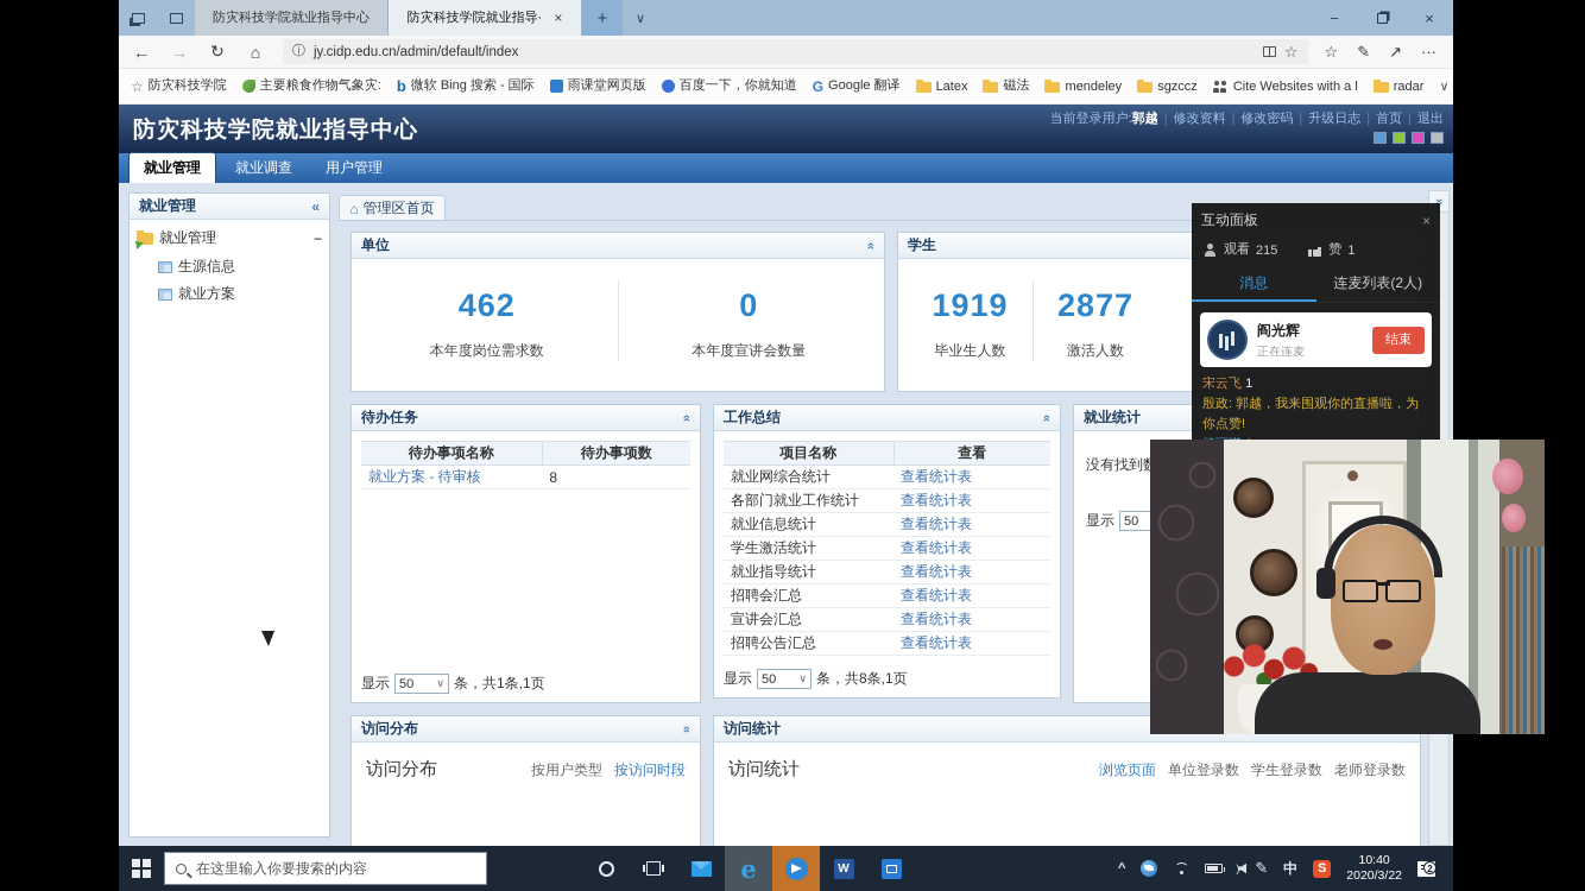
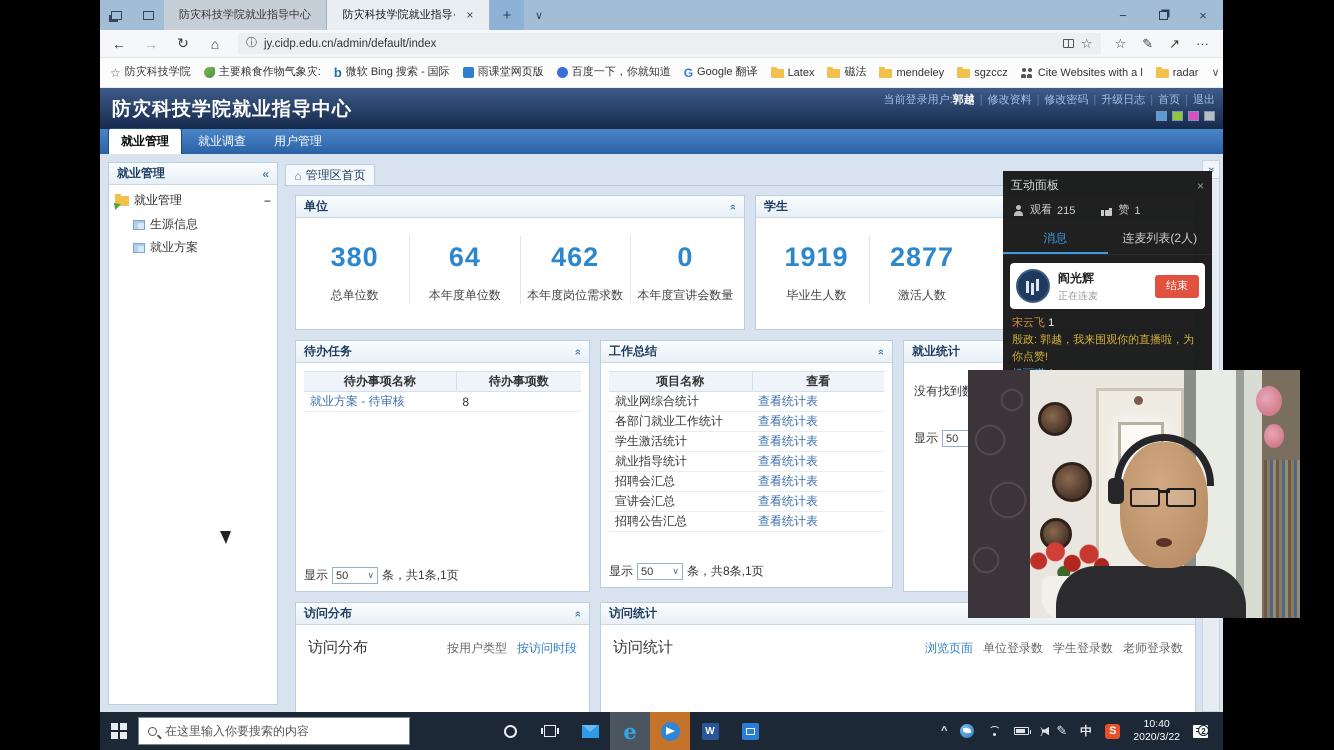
  防灾科技学院就业指导中心
  防灾科技学院就业指导·
  ×
  +
  ∨
  −
  ×
  ←
  →
  ↻
  ⌂
  ⓘ
  jy.cidp.edu.cn/admin/default/index
  ☆
  ☆
  ✎
  ↗
  ···
  ☆
  防灾科技学院
  主要粮食作物气象灾:
  b
  微软 Bing 搜索 - 国际
  雨课堂网页版
  百度一下，你就知道
  G
  Google 翻译
  Latex
  磁法
  mendeley
  sgzccz
  Cite Websites with a l
  radar
  ∨
  防灾科技学院就业指导中心
  当前登录用户:郭越 | 修改资料 | 修改密码 | 升级日志 | 首页 | 退出
  就业管理
  就业调查
  用户管理
  就业管理
  «
  就业管理
  −
  生源信息
  就业方案
  ⌂
  管理区首页
  单位
+ 380
+ 总单位数
+ 64
+ 本年度单位数
  462
  本年度岗位需求数
  0
  本年度宣讲会数量
  学生
  1919
  毕业生人数
  2877
  激活人数
  待办任务
  待办事项名称	待办事项数
  就业方案 - 待审核	8
  显示
  50
  ∨
  条，共1条,1页
  工作总结
  项目名称	查看
  就业网综合统计	查看统计表
  各部门就业工作统计	查看统计表
- 就业信息统计	查看统计表
  学生激活统计	查看统计表
  就业指导统计	查看统计表
  招聘会汇总	查看统计表
  宣讲会汇总	查看统计表
  招聘公告汇总	查看统计表
  显示
  50
  ∨
  条，共8条,1页
  就业统计
  显示
  50
  访问分布
  访问分布
  按用户类型
  按访问时段
  访问统计
  访问统计
  浏览页面
  单位登录数
  学生登录数
  老师登录数
  在这里输入你要搜索的内容
  e
  W
  ^
  )
  ✎
  中
  S
  10:40
  2020/3/22
  2
  互动面板
  ×
  观看
  215
  赞
  1
  消息
  连麦列表(2人)
  阎光辉
  正在连麦
  结束
  宋云飞 1
  殷政: 郭越，我来围观你的直播啦，为你点赞!
